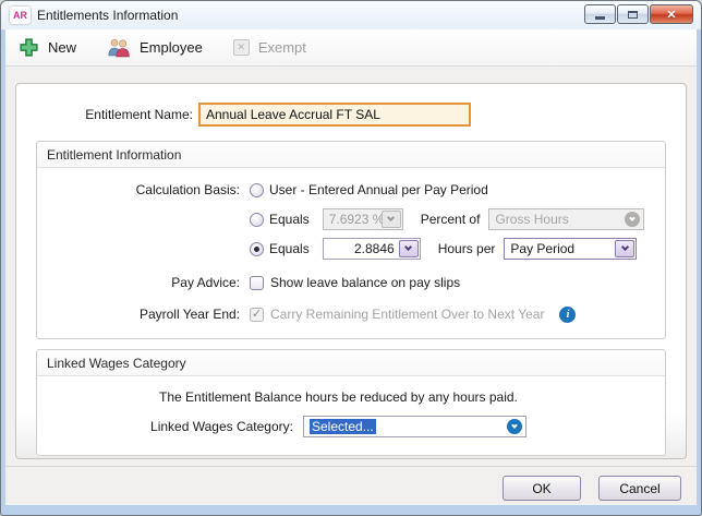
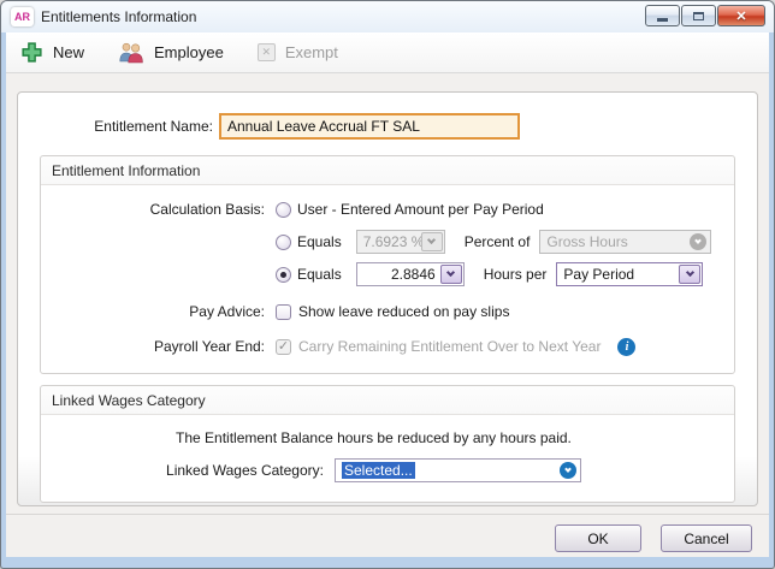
  AR
  Entitlements Information
  ✕
  New
  Employee
  ✕
  Exempt
  Entitlement Name:
  Annual Leave Accrual FT SAL
  Entitlement Information
  Calculation Basis:
- User - Entered Annual per Pay Period
+ User - Entered Amount per Pay Period
  Equals
  7.6923 %
  Percent of
  Gross Hours
  Equals
  2.8846
  Hours per
  Pay Period
  Pay Advice:
- Show leave balance on pay slips
+ Show leave reduced on pay slips
  Payroll Year End:
  ✓
  Carry Remaining Entitlement Over to Next Year
  i
  Linked Wages Category
  The Entitlement Balance hours be reduced by any hours paid.
  Linked Wages Category:
  Selected...
  OK
  Cancel
